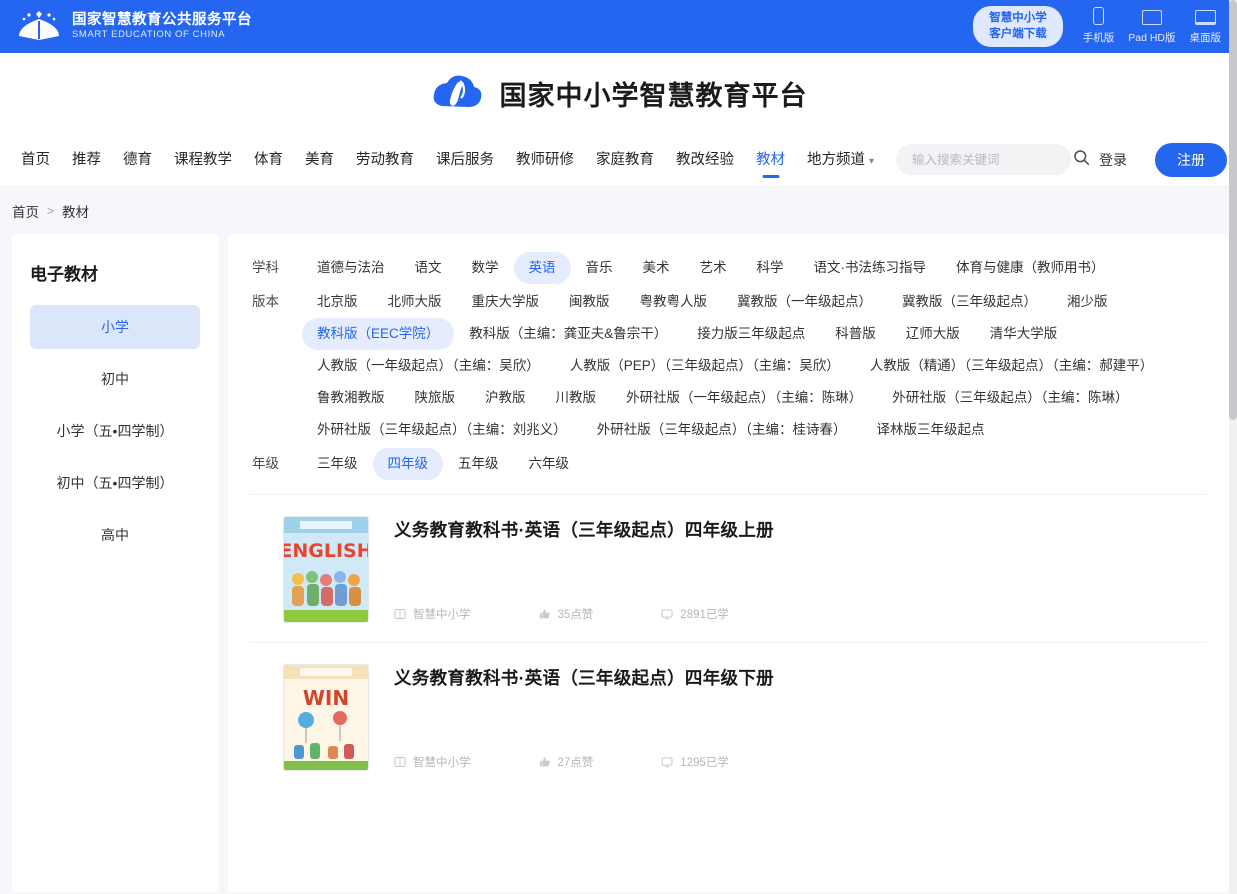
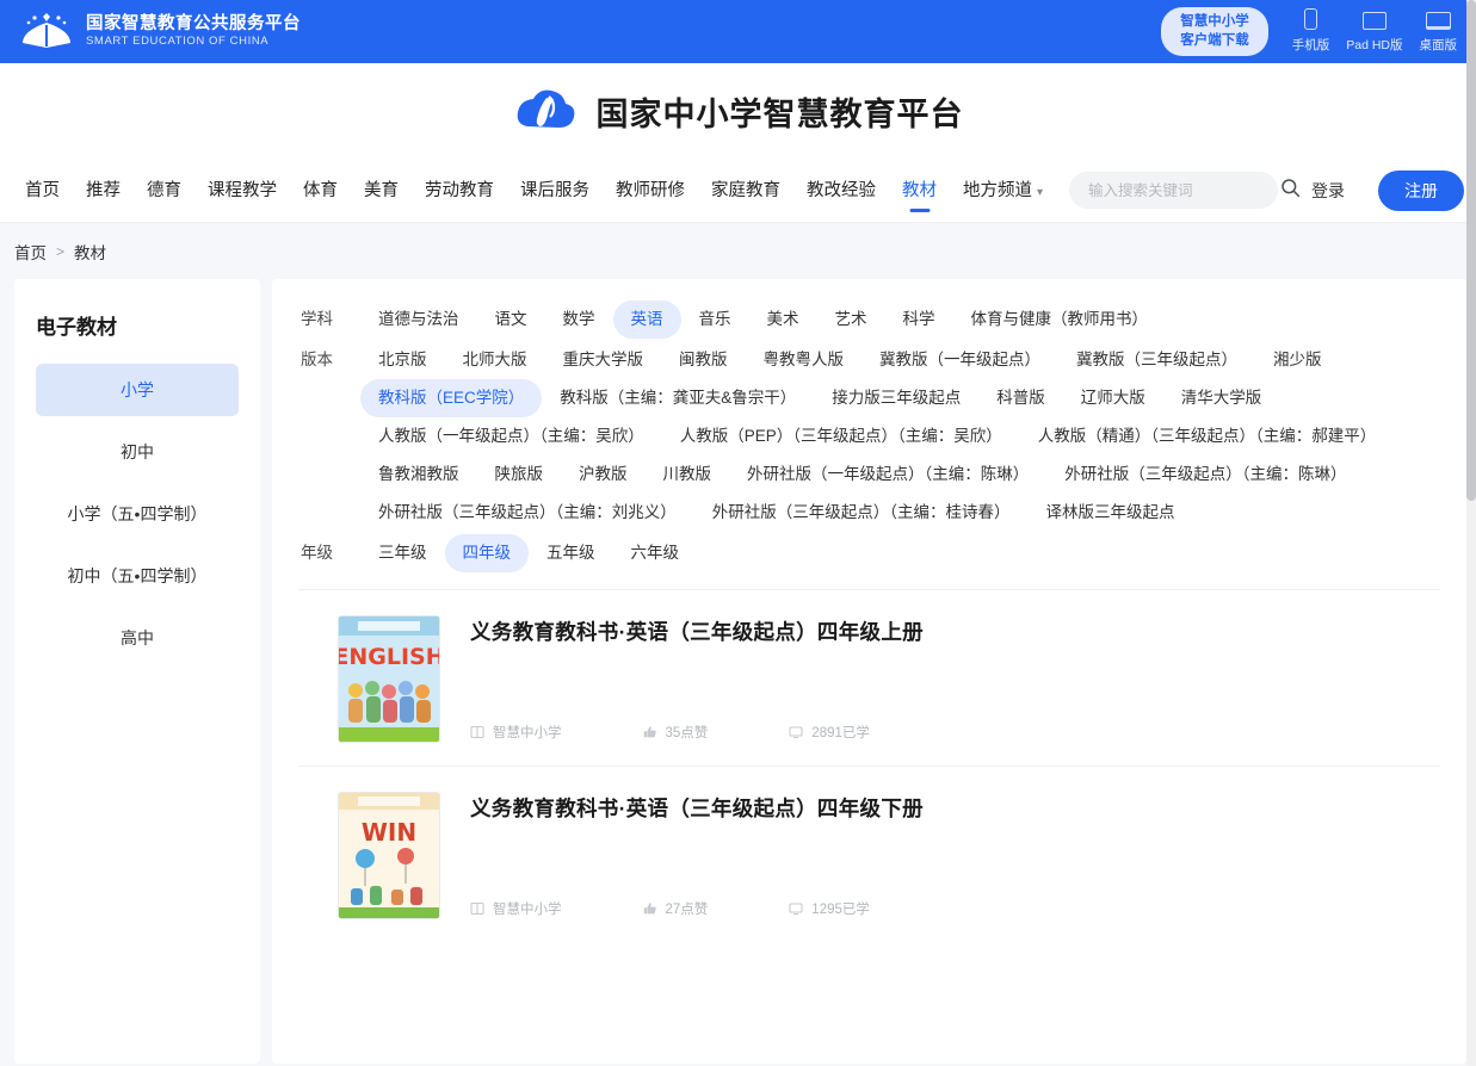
  国家智慧教育公共服务平台
  SMART EDUCATION OF CHINA
  智慧中小学
  客户端下载
  手机版
  Pad HD版
  桌面版
  国家中小学智慧教育平台
  首页
  推荐
  德育
  课程教学
  体育
  美育
  劳动教育
  课后服务
  教师研修
  家庭教育
  教改经验
  教材
  地方频道 ▾
  输入搜索关键词
  登录
  注册
  首页
  >
  教材
  电子教材
  小学
  初中
  小学（五•四学制）
  初中（五•四学制）
  高中
  学科
  道德与法治
  语文
  数学
  英语
  音乐
  美术
  艺术
  科学
- 语文·书法练习指导
  体育与健康（教师用书）
  版本
  北京版
  北师大版
  重庆大学版
  闽教版
  粤教粤人版
  冀教版（一年级起点）
  冀教版（三年级起点）
  湘少版
  教科版（EEC学院）
  教科版（主编：龚亚夫&鲁宗干）
  接力版三年级起点
  科普版
  辽师大版
  清华大学版
  人教版（一年级起点）（主编：吴欣）
  人教版（PEP）（三年级起点）（主编：吴欣）
  人教版（精通）（三年级起点）（主编：郝建平）
  鲁教湘教版
  陕旅版
  沪教版
  川教版
  外研社版（一年级起点）（主编：陈琳）
  外研社版（三年级起点）（主编：陈琳）
  外研社版（三年级起点）（主编：刘兆义）
  外研社版（三年级起点）（主编：桂诗春）
  译林版三年级起点
  年级
  三年级
  四年级
  五年级
  六年级
  ENGLISH
  义务教育教科书·英语（三年级起点）四年级上册
  智慧中小学
  35点赞
  2891已学
  WIN
  义务教育教科书·英语（三年级起点）四年级下册
  智慧中小学
  27点赞
  1295已学
